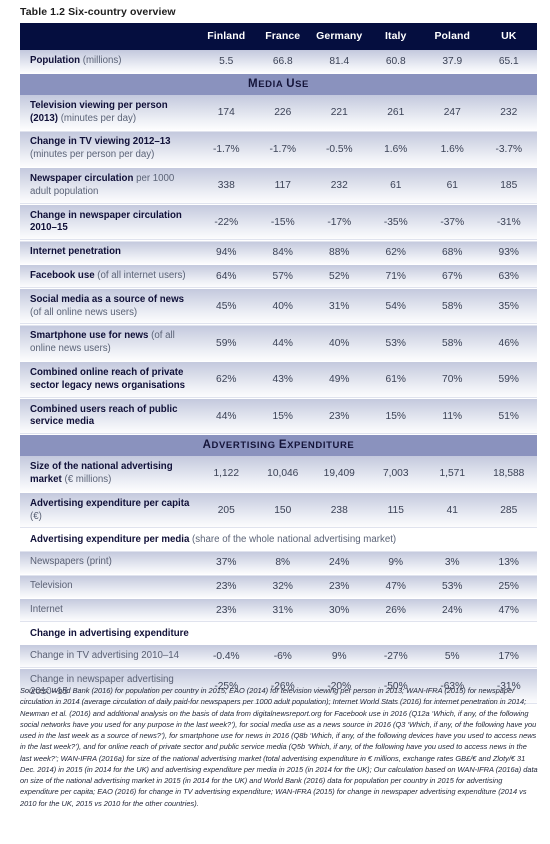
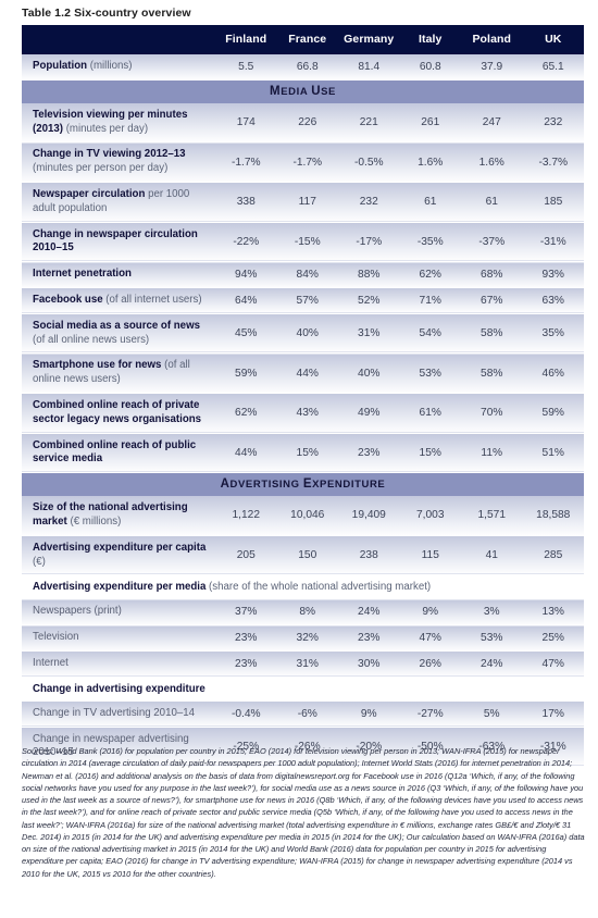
  Table 1.2 Six-country overview
  	Finland	France	Germany	Italy	Poland	UK
  Population (millions)	5.5	66.8	81.4	60.8	37.9	65.1
  MEDIA USE
- Television viewing per person (2013) (minutes per day)	174	226	221	261	247	232
+ Television viewing per minutes (2013) (minutes per day)	174	226	221	261	247	232
  Change in TV viewing 2012–13 (minutes per person per day)	-1.7%	-1.7%	-0.5%	1.6%	1.6%	-3.7%
  Newspaper circulation per 1000 adult population	338	117	232	61	61	185
  Change in newspaper circulation 2010–15	-22%	-15%	-17%	-35%	-37%	-31%
  Internet penetration	94%	84%	88%	62%	68%	93%
  Facebook use (of all internet users)	64%	57%	52%	71%	67%	63%
  Social media as a source of news (of all online news users)	45%	40%	31%	54%	58%	35%
  Smartphone use for news (of all online news users)	59%	44%	40%	53%	58%	46%
  Combined online reach of private sector legacy news organisations	62%	43%	49%	61%	70%	59%
- Combined users reach of public service media	44%	15%	23%	15%	11%	51%
+ Combined online reach of public service media	44%	15%	23%	15%	11%	51%
  ADVERTISING EXPENDITURE
  Size of the national advertising market (€ millions)	1,122	10,046	19,409	7,003	1,571	18,588
  Advertising expenditure per capita (€)	205	150	238	115	41	285
  Advertising expenditure per media (share of the whole national advertising market)
  Newspapers (print)	37%	8%	24%	9%	3%	13%
  Television	23%	32%	23%	47%	53%	25%
  Internet	23%	31%	30%	26%	24%	47%
  Change in advertising expenditure
  Change in TV advertising 2010–14	-0.4%	-6%	9%	-27%	5%	17%
  Change in newspaper advertising 2010–15	-25%	-26%	-20%	-50%	-63%	-31%
  Sources: World Bank (2016) for population per country in 2015; EAO (2014) for television viewing per person in 2013; WAN-IFRA (2015) for newspaper circulation in 2014 (average circulation of daily paid-for newspapers per 1000 adult population); Internet World Stats (2016) for internet penetration in 2014; Newman et al. (2016) and additional analysis on the basis of data from digitalnewsreport.org for Facebook use in 2016 (Q12a ‘Which, if any, of the following social networks have you used for any purpose in the last week?’), for social media use as a news source in 2016 (Q3 ‘Which, if any, of the following have you used in the last week as a source of news?’), for smartphone use for news in 2016 (Q8b ‘Which, if any, of the following devices have you used to access news in the last week?’), and for online reach of private sector and public service media (Q5b ‘Which, if any, of the following have you used to access news in the last week?’; WAN-IFRA (2016a) for size of the national advertising market (total advertising expenditure in € millions, exchange rates GB£/€ and Zloty/€ 31 Dec. 2014) in 2015 (in 2014 for the UK) and advertising expenditure per media in 2015 (in 2014 for the UK); Our calculation based on WAN-IFRA (2016a) data on size of the national advertising market in 2015 (in 2014 for the UK) and World Bank (2016) data for population per country in 2015 for advertising expenditure per capita; EAO (2016) for change in TV advertising expenditure; WAN-IFRA (2015) for change in newspaper advertising expenditure (2014 vs 2010 for the UK, 2015 vs 2010 for the other countries).
